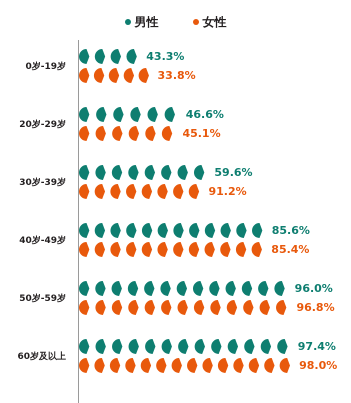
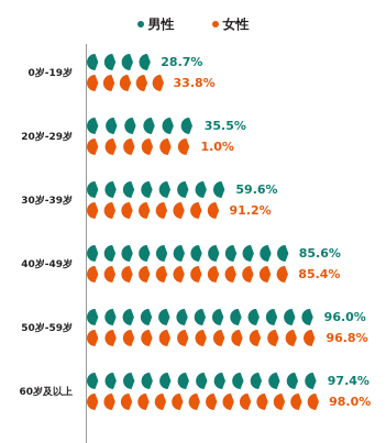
  男性
  女性
  0岁-19岁
- 43.3%
+ 28.7%
  33.8%
  20岁-29岁
- 46.6%
+ 35.5%
- 45.1%
+ 1.0%
  30岁-39岁
  59.6%
  91.2%
  40岁-49岁
  85.6%
  85.4%
  50岁-59岁
  96.0%
  96.8%
  60岁及以上
  97.4%
  98.0%
